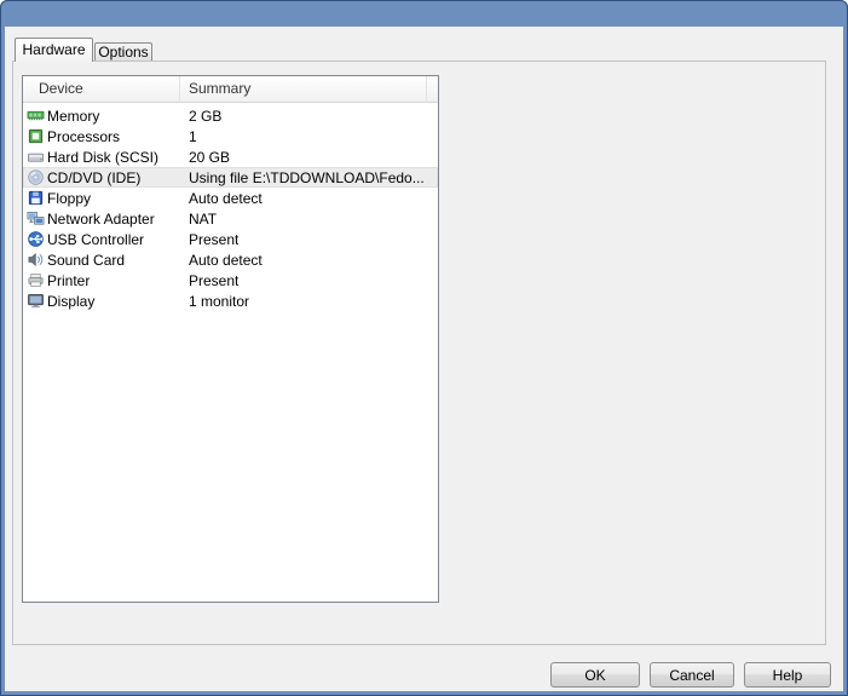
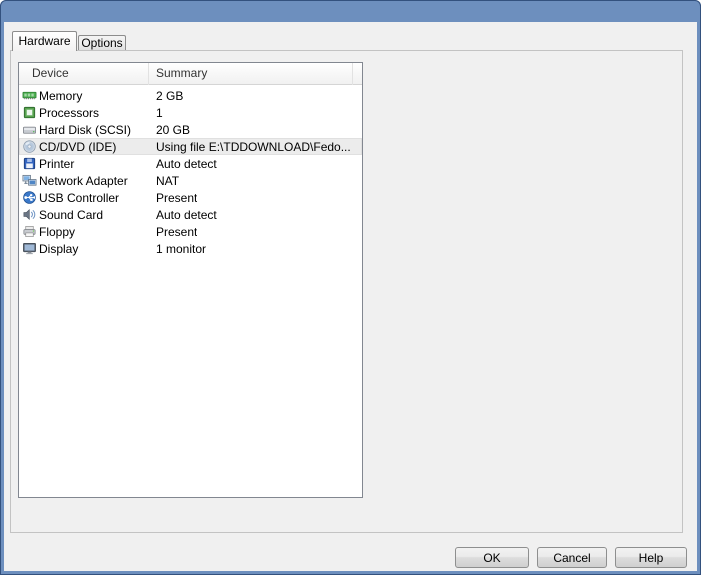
  Hardware
  Options
  Device
  Summary
  Memory
  2 GB
  Processors
  1
  Hard Disk (SCSI)
  20 GB
  CD/DVD (IDE)
  Using file E:\TDDOWNLOAD\Fedo...
- Floppy
+ Printer
  Auto detect
  Network Adapter
  NAT
  USB Controller
  Present
  Sound Card
  Auto detect
- Printer
+ Floppy
  Present
  Display
  1 monitor
  OK
  Cancel
  Help
